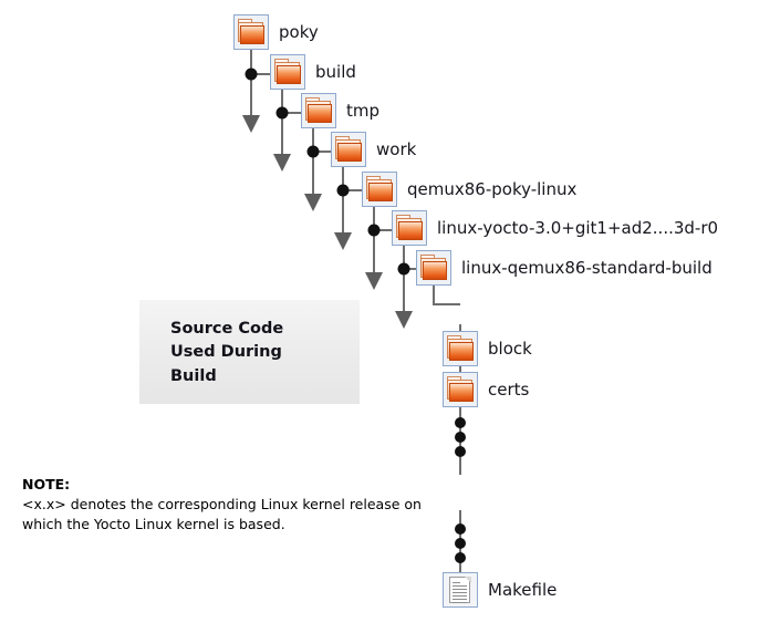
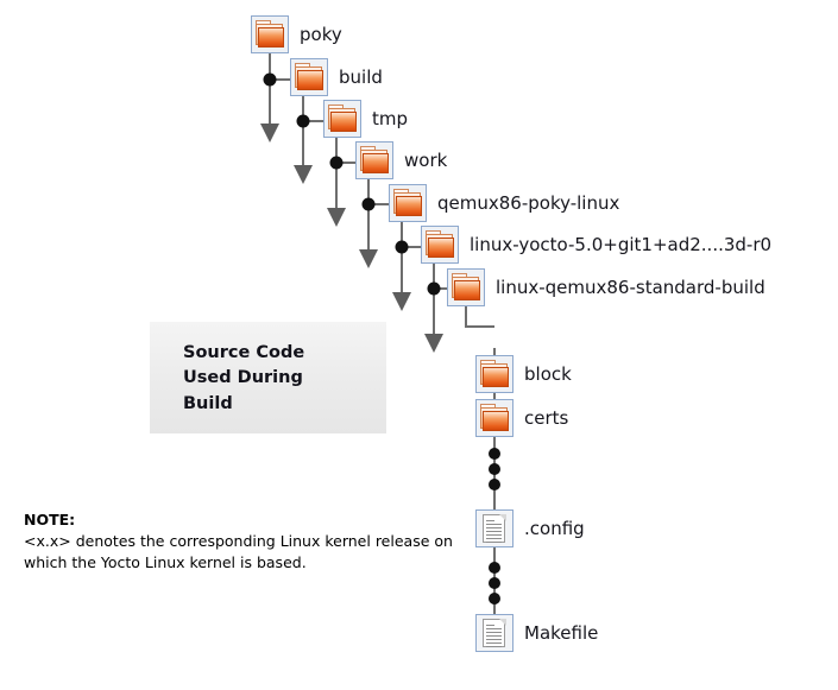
  poky
  build
  tmp
  work
  qemux86-poky-linux
- linux-yocto-3.0+git1+ad2....3d-r0
+ linux-yocto-5.0+git1+ad2....3d-r0
  linux-qemux86-standard-build
  block
  certs
+ .config
  Makefile
  Source Code
  Used During
  Build
  NOTE:
  <x.x> denotes the corresponding Linux kernel release on which the Yocto Linux kernel is based.
